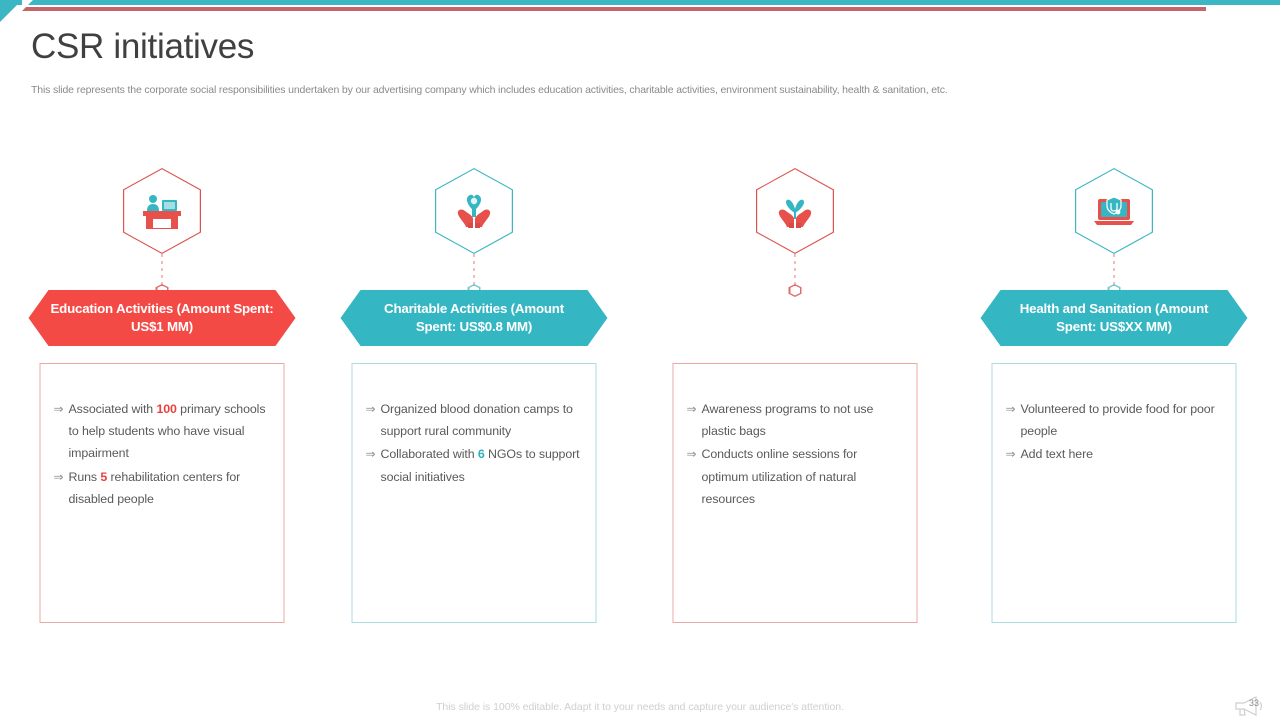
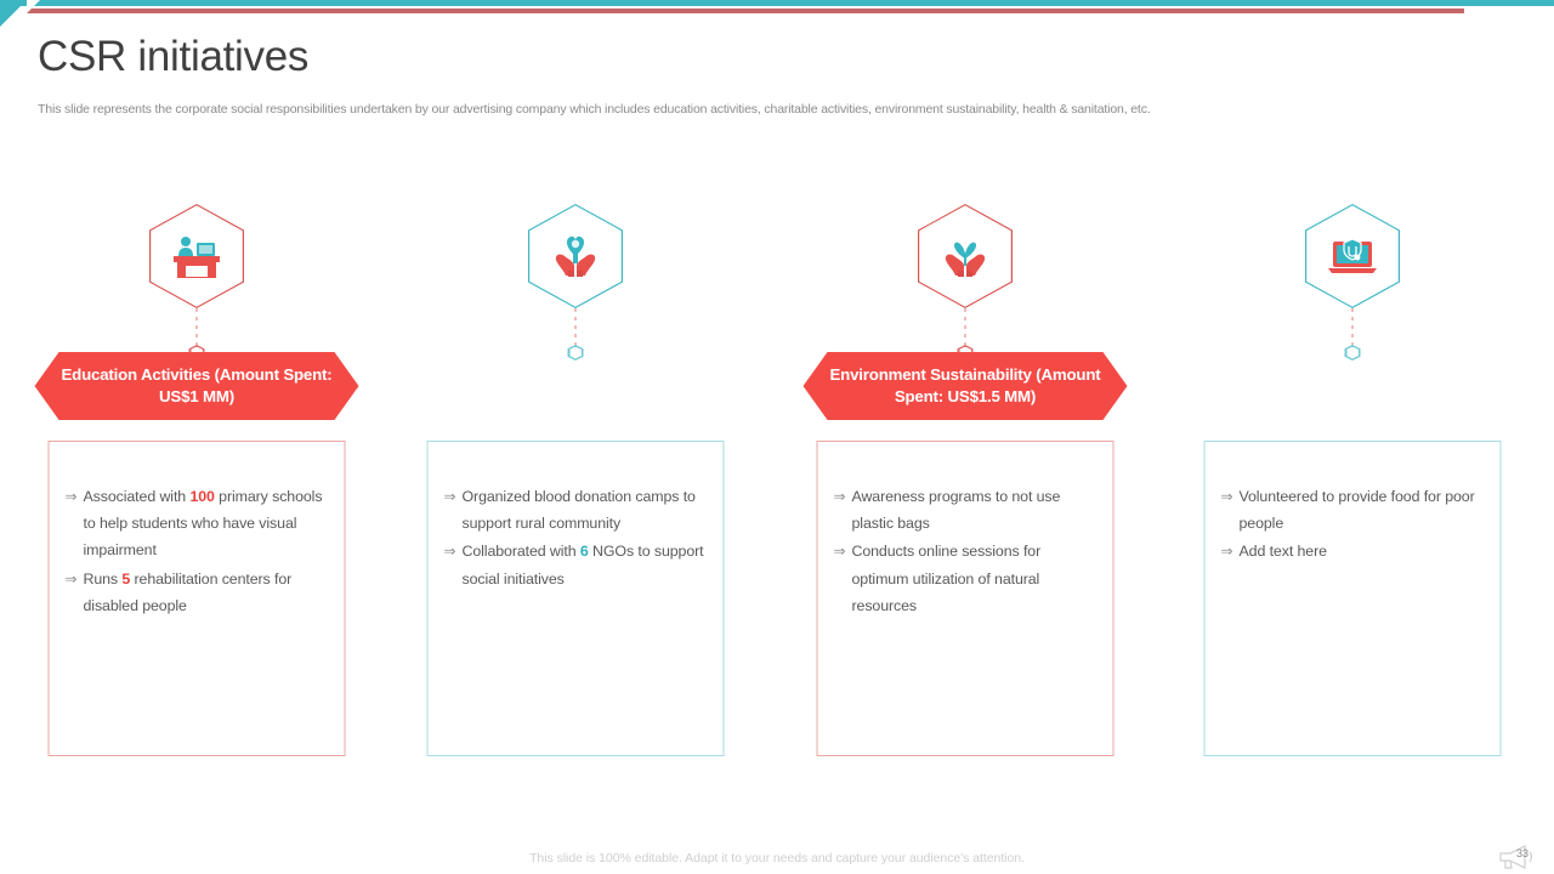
  CSR initiatives
  This slide represents the corporate social responsibilities undertaken by our advertising company which includes education activities, charitable activities, environment sustainability, health & sanitation, etc.
  Education Activities (Amount Spent: US$1 MM)
  ⇒
  Associated with 100 primary schools to help students who have visual impairment
  ⇒
  Runs 5 rehabilitation centers for disabled people
- Charitable Activities (Amount Spent: US$0.8 MM)
  ⇒
  Organized blood donation camps to support rural community
  ⇒
  Collaborated with 6 NGOs to support social initiatives
+ Environment Sustainability (Amount Spent: US$1.5 MM)
  ⇒
  Awareness programs to not use plastic bags
  ⇒
  Conducts online sessions for optimum utilization of natural resources
- Health and Sanitation (Amount Spent: US$XX MM)
  ⇒
  Volunteered to provide food for poor people
  ⇒
  Add text here
  This slide is 100% editable. Adapt it to your needs and capture your audience's attention.
  33
